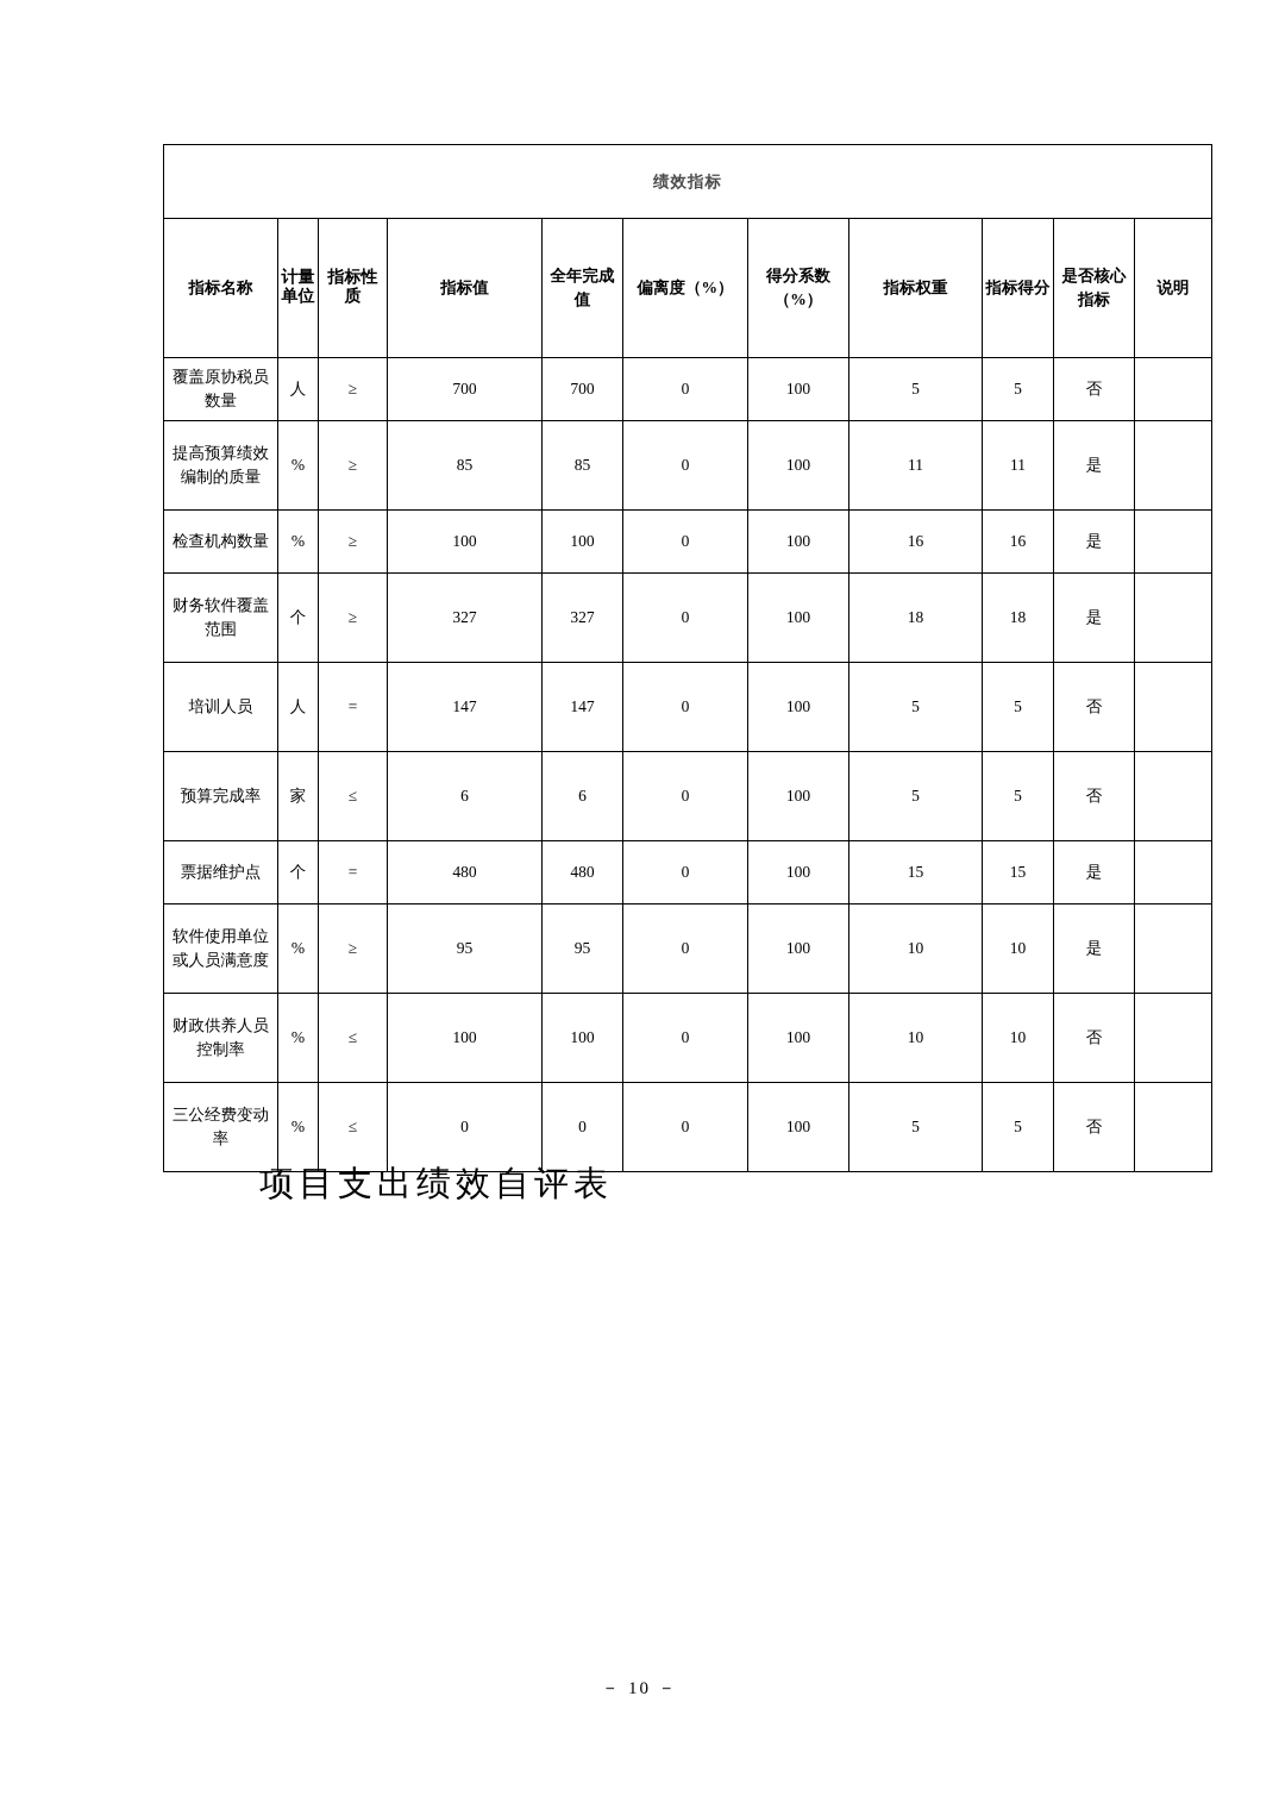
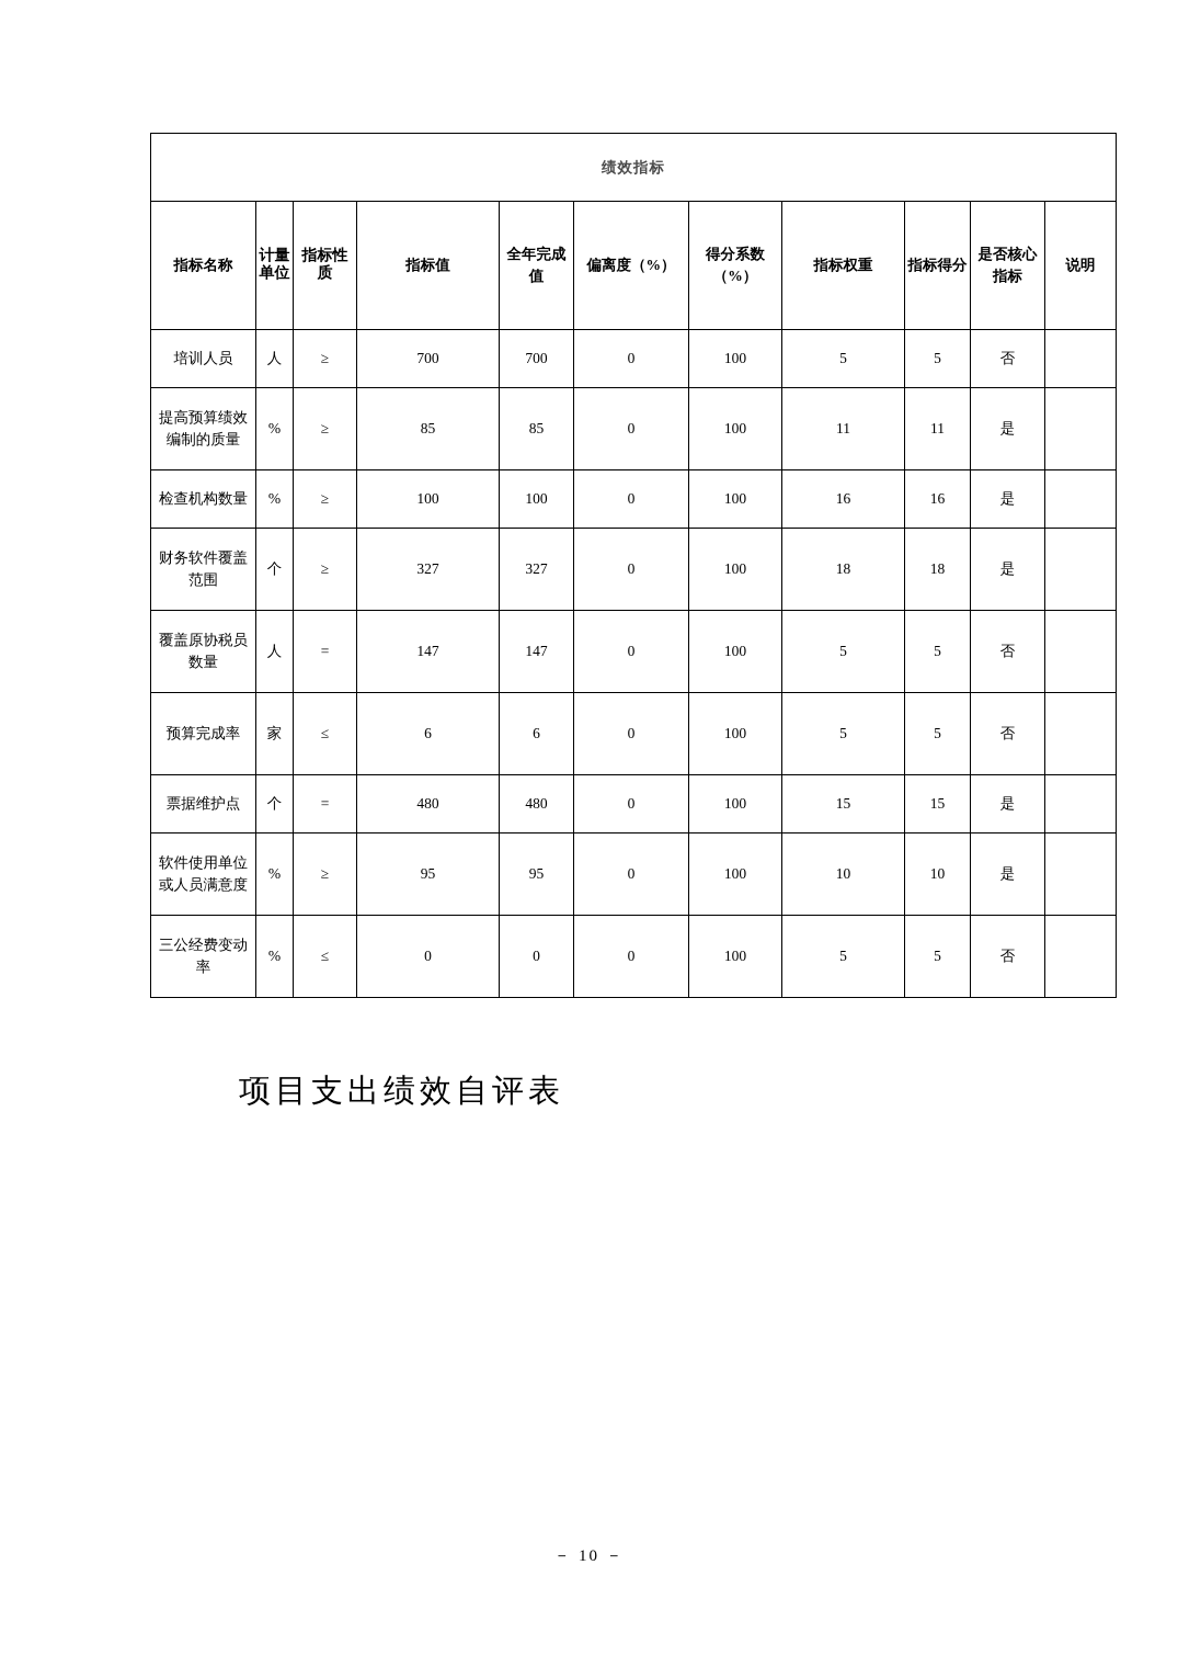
  绩效指标
  指标名称	计量单位	指标性质	指标值	全年完成值	偏离度（%）	得分系数（%）	指标权重	指标得分	是否核心指标	说明
- 覆盖原协税员数量	人	≥	700	700	0	100	5	5	否
+ 培训人员	人	≥	700	700	0	100	5	5	否
  提高预算绩效编制的质量	%	≥	85	85	0	100	11	11	是
  检查机构数量	%	≥	100	100	0	100	16	16	是
  财务软件覆盖范围	个	≥	327	327	0	100	18	18	是
- 培训人员	人	=	147	147	0	100	5	5	否
+ 覆盖原协税员数量	人	=	147	147	0	100	5	5	否
  预算完成率	家	≤	6	6	0	100	5	5	否
  票据维护点	个	=	480	480	0	100	15	15	是
  软件使用单位或人员满意度	%	≥	95	95	0	100	10	10	是
- 财政供养人员控制率	%	≤	100	100	0	100	10	10	否
  三公经费变动率	%	≤	0	0	0	100	5	5	否
  项目支出绩效自评表
  － 10 －
